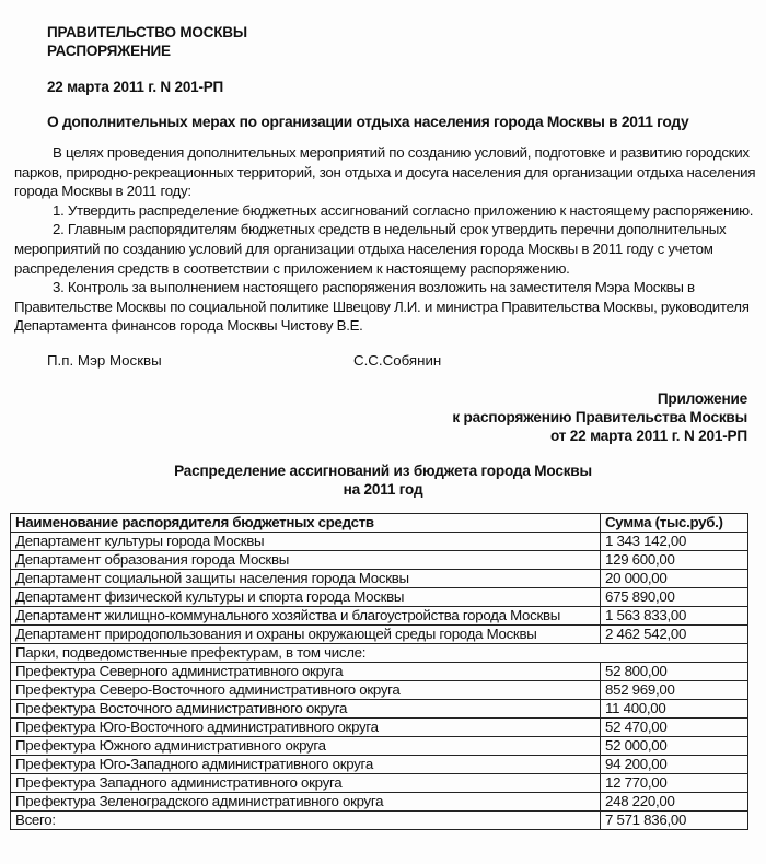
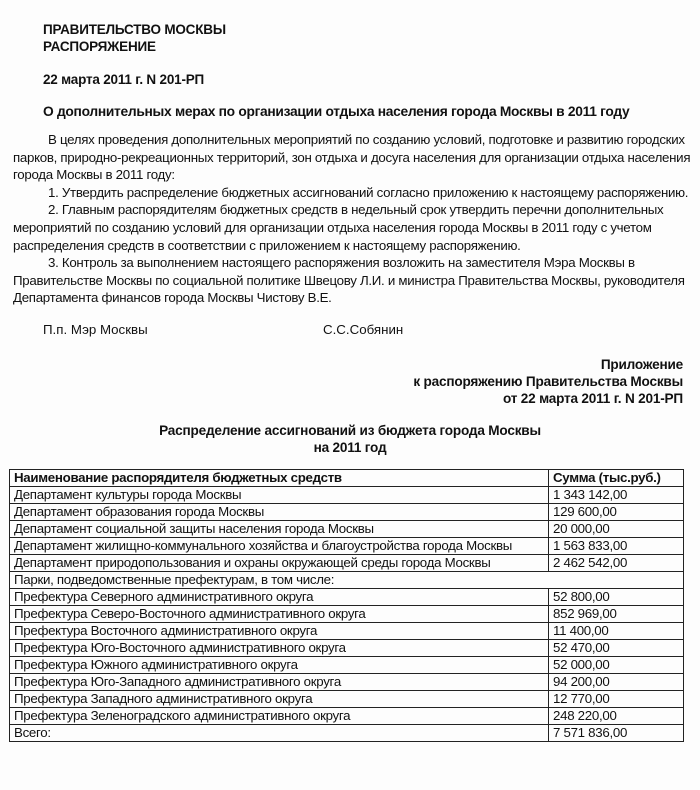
  ПРАВИТЕЛЬСТВО МОСКВЫ
  РАСПОРЯЖЕНИЕ
  22 марта 2011 г. N 201-РП
  О дополнительных мерах по организации отдыха населения города Москвы в 2011 году
  В целях проведения дополнительных мероприятий по созданию условий, подготовке и развитию городских парков, природно-рекреационных территорий, зон отдыха и досуга населения для организации отдыха населения города Москвы в 2011 году:
  1. Утвердить распределение бюджетных ассигнований согласно приложению к настоящему распоряжению.
  2. Главным распорядителям бюджетных средств в недельный срок утвердить перечни дополнительных мероприятий по созданию условий для организации отдыха населения города Москвы в 2011 году с учетом распределения средств в соответствии с приложением к настоящему распоряжению.
  3. Контроль за выполнением настоящего распоряжения возложить на заместителя Мэра Москвы в Правительстве Москвы по социальной политике Швецову Л.И. и министра Правительства Москвы, руководителя Департамента финансов города Москвы Чистову В.Е.
  П.п. Мэр Москвы
  С.С.Собянин
  Приложение
  к распоряжению Правительства Москвы
  от 22 марта 2011 г. N 201-РП
  Распределение ассигнований из бюджета города Москвы
  на 2011 год
  Наименование распорядителя бюджетных средств	Сумма (тыс.руб.)
  Департамент культуры города Москвы	1 343 142,00
  Департамент образования города Москвы	129 600,00
  Департамент социальной защиты населения города Москвы	20 000,00
- Департамент физической культуры и спорта города Москвы	675 890,00
  Департамент жилищно-коммунального хозяйства и благоустройства города Москвы	1 563 833,00
  Департамент природопользования и охраны окружающей среды города Москвы	2 462 542,00
  Парки, подведомственные префектурам, в том числе:
  Префектура Северного административного округа	52 800,00
  Префектура Северо-Восточного административного округа	852 969,00
  Префектура Восточного административного округа	11 400,00
  Префектура Юго-Восточного административного округа	52 470,00
  Префектура Южного административного округа	52 000,00
  Префектура Юго-Западного административного округа	94 200,00
  Префектура Западного административного округа	12 770,00
  Префектура Зеленоградского административного округа	248 220,00
  Всего:	7 571 836,00
